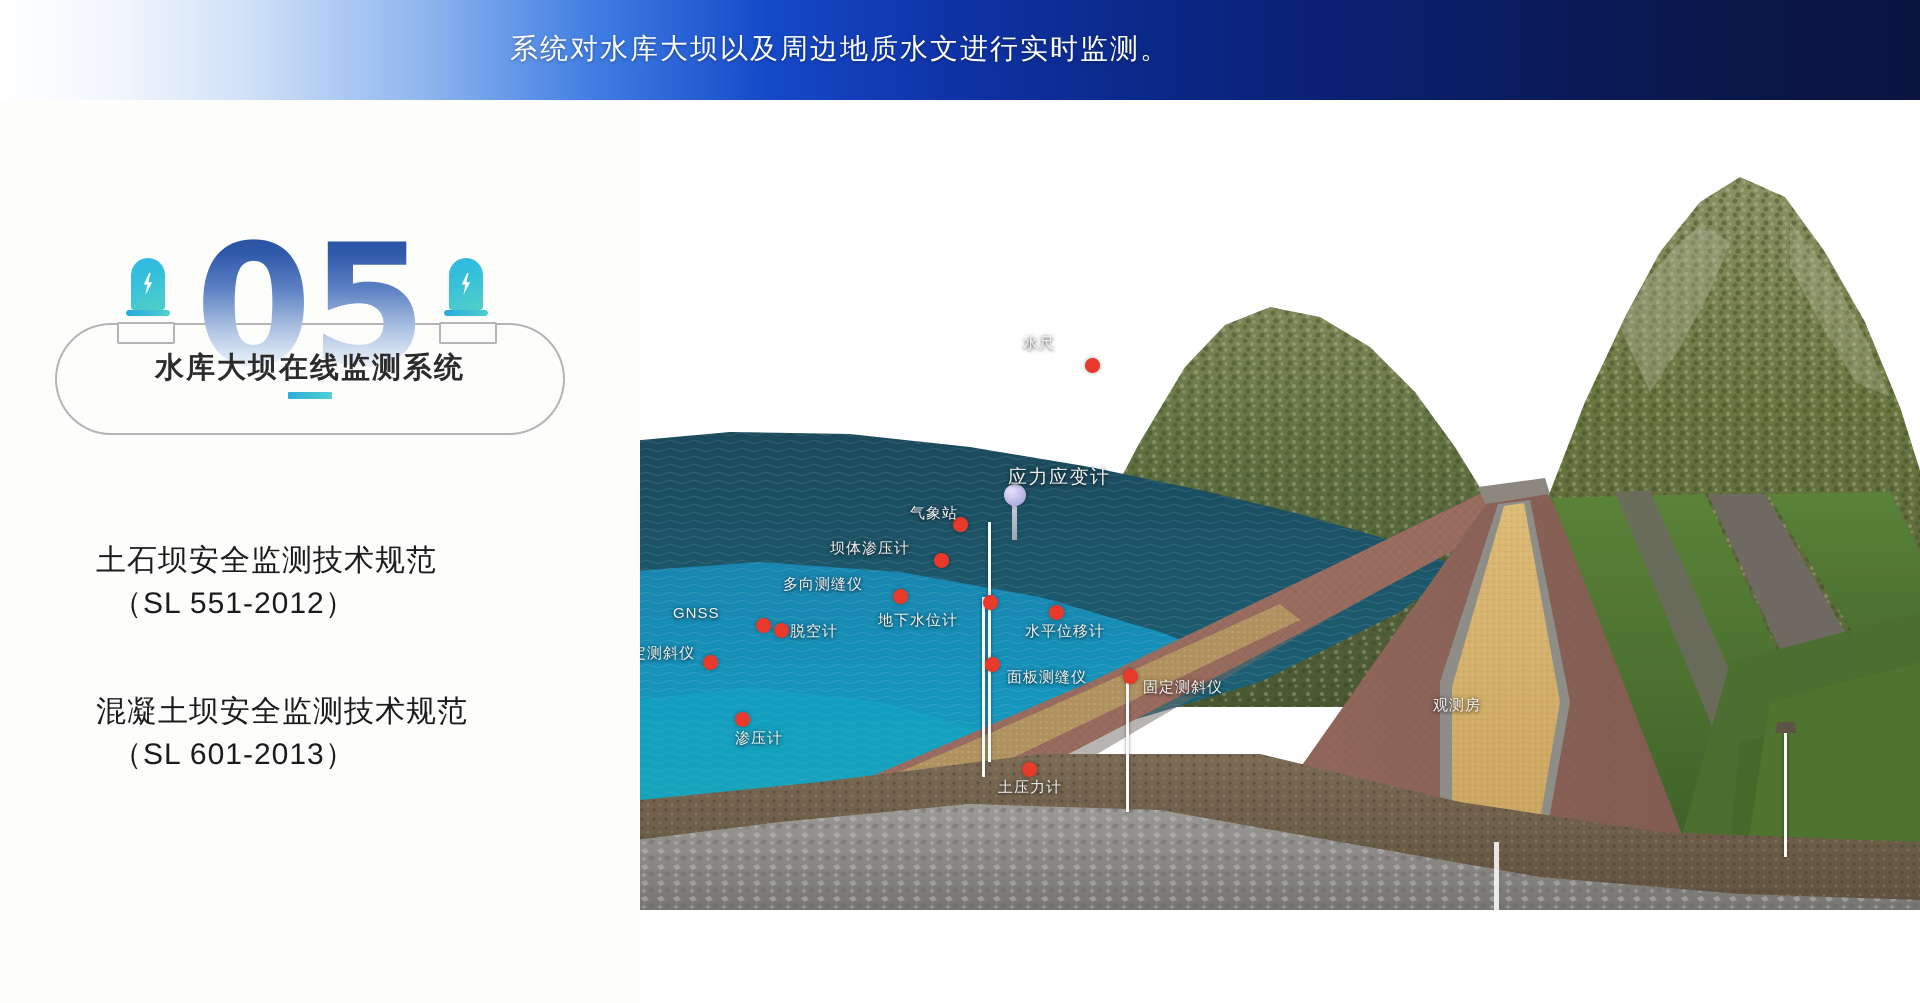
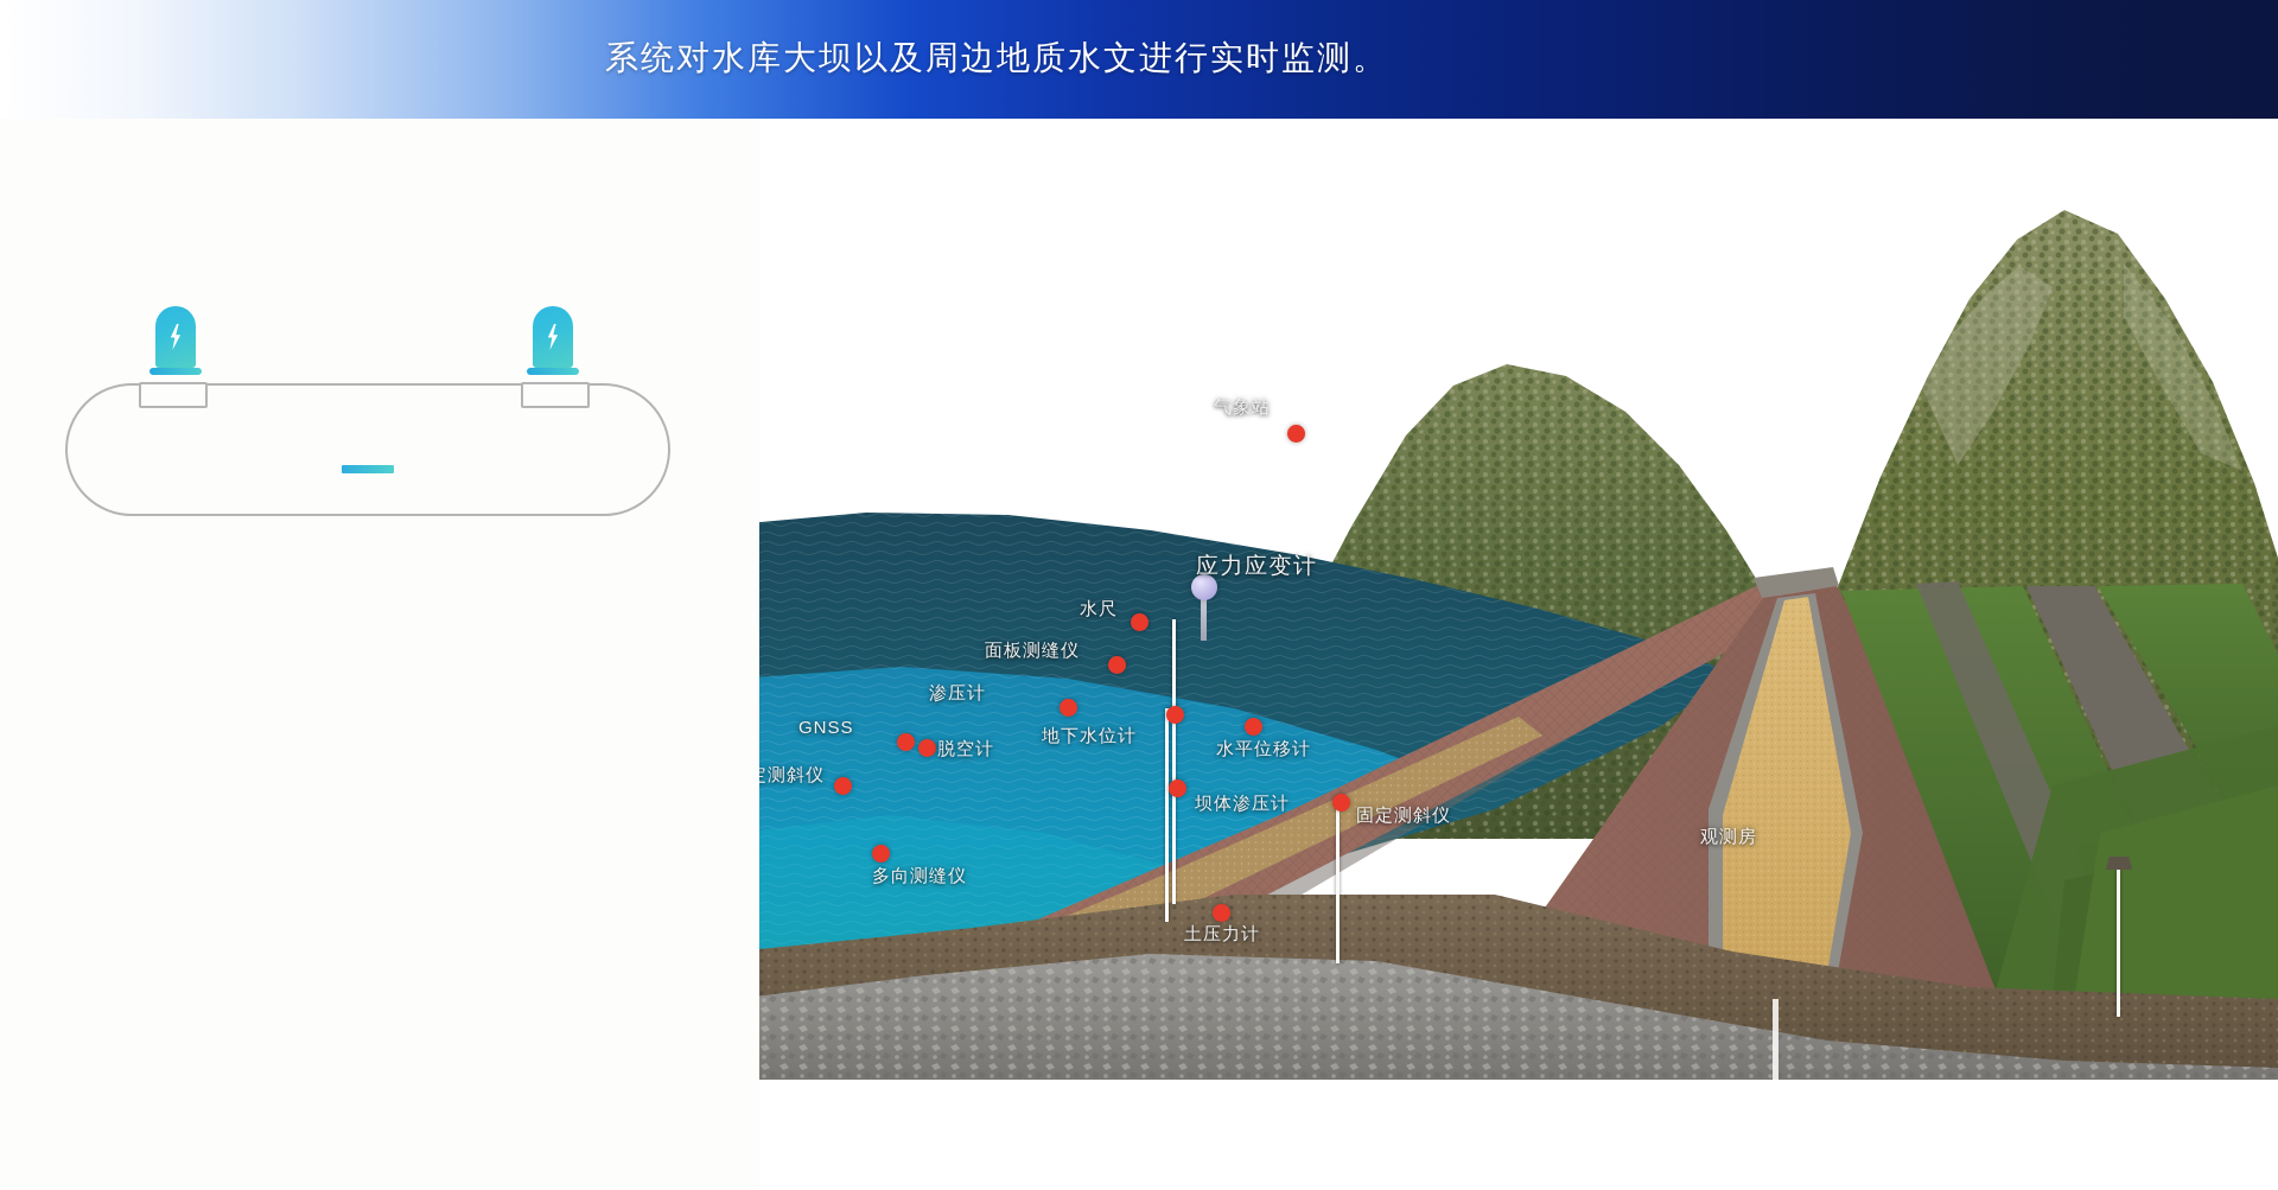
  系统对水库大坝以及周边地质水文进行实时监测。
- 05
- 水库大坝在线监测系统
- 土石坝安全监测技术规范
- （SL 551-2012）
- 混凝土坝安全监测技术规范
- （SL 601-2013）
- 水尺
+ 气象站
  应力应变计
- 气象站
+ 水尺
- 坝体渗压计
+ 面板测缝仪
- 多向测缝仪
+ 渗压计
  GNSS
  脱空计
  地下水位计
  水平位移计
- 面板测缝仪
+ 坝体渗压计
  固定测斜仪
- 渗压计
+ 多向测缝仪
  土压力计
  观测房
